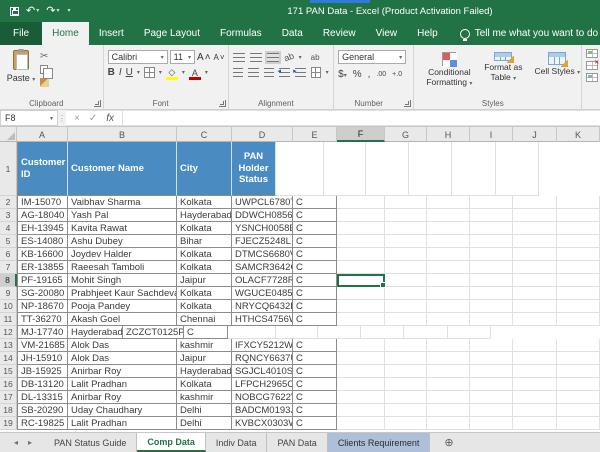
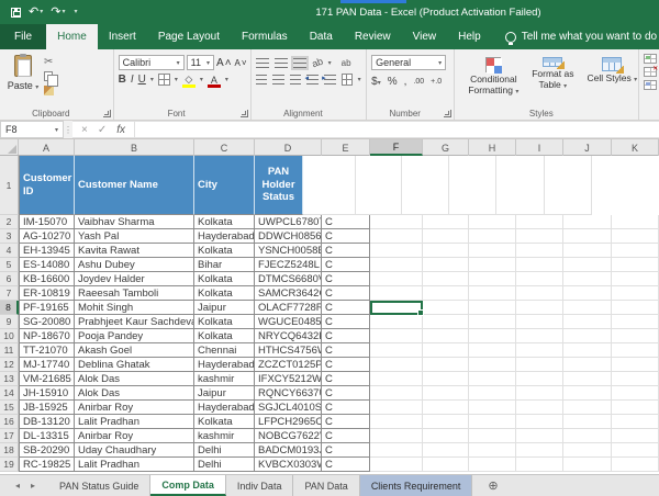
  ↶
  ↷
  171 PAN Data - Excel (Product Activation Failed)
  File
  Home
  Insert
  Page Layout
  Formulas
  Data
  Review
  View
  Help
  Tell me what you want to do
  Paste
  ✂
  Clipboard
  Calibri
  11
  A˄
  A˅
  B
  I
  U
  ◇
  A
  Font
  ab
  Alignment
  General
  %
  ,
  Number
  Conditional Formatting
  Format as Table
  Cell Styles
  Styles
  F8
  ⋮
  ×
  ✓
  fx
  A
  B
  C
  D
  E
  F
  G
  H
  I
  J
  K
  1
  Customer ID
  Customer Name
  City
  PAN Holder Status
  2
  IM-15070
  Vaibhav Sharma
  Kolkata
  UWPCL6780
  C
  3
- AG-18040
+ AG-10270
  Yash Pal
  Hayderabad
  DDWCH0856
  C
  4
  EH-13945
  Kavita Rawat
  Kolkata
  YSNCH0058
  C
  5
  ES-14080
  Ashu Dubey
  Bihar
  FJECZ5248L
  C
  6
  KB-16600
  Joydev Halder
  Kolkata
  DTMCS6680
  C
  7
- ER-13855
+ ER-10819
  Raeesah Tamboli
  Kolkata
  SAMCR3642
  C
  8
  PF-19165
  Mohit Singh
  Jaipur
  OLACF7728R
  C
  9
  SG-20080
  Prabhjeet Kaur Sachdev
  Kolkata
  WGUCE0485
  C
  10
  NP-18670
  Pooja Pandey
  Kolkata
  NRYCQ6432
  C
  11
- TT-36270
+ TT-21070
  Akash Goel
  Chennai
  HTHCS4756
  C
  12
  MJ-17740
+ Deblina Ghatak
  Hayderabad
  ZCZCT0125P
  C
  13
  VM-21685
  Alok Das
  kashmir
  IFXCY5212W
  C
  14
  JH-15910
  Alok Das
  Jaipur
  RQNCY6637
  C
  15
  JB-15925
  Anirbar Roy
  Hayderabad
  SGJCL4010S
  C
  16
  DB-13120
  Lalit Pradhan
  Kolkata
  LFPCH2965C
  C
  17
  DL-13315
  Anirbar Roy
  kashmir
  NOBCG7622
  C
  18
  SB-20290
  Uday Chaudhary
  Delhi
  BADCM0193
  C
  19
  RC-19825
  Lalit Pradhan
  Delhi
  KVBCX0303
  C
  ◂
  ▸
  PAN Status Guide
  Comp Data
  Indiv Data
  PAN Data
  Clients Requirement
  ⊕
